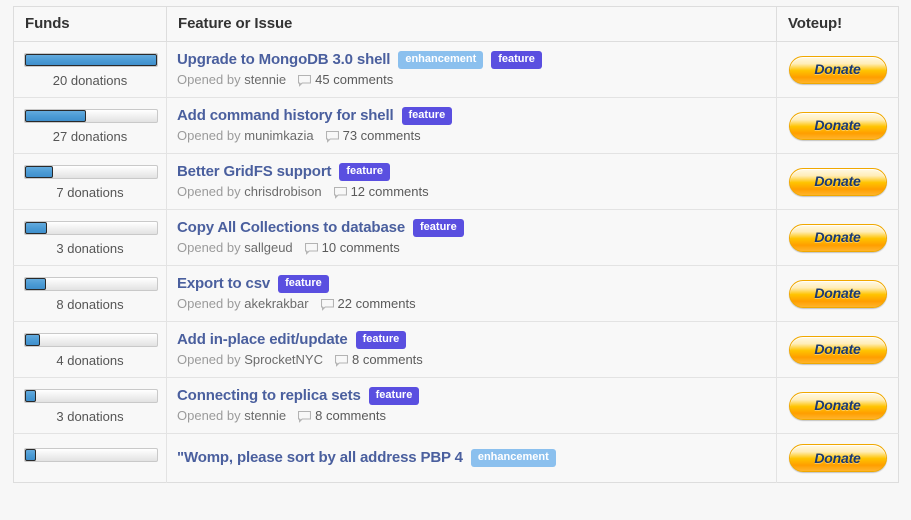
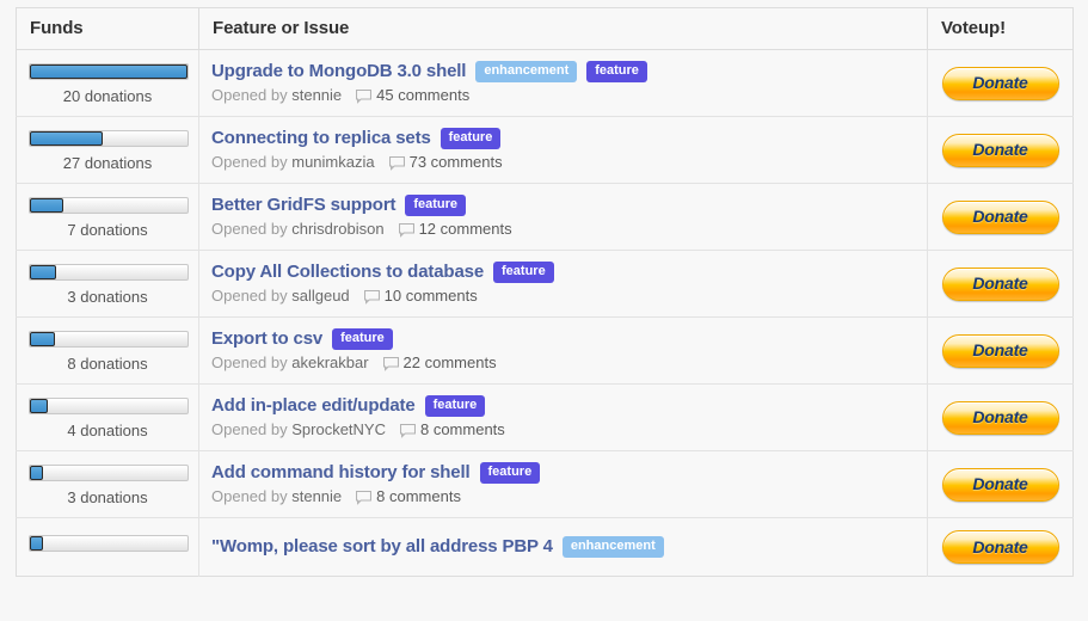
  Funds	Feature or Issue	Voteup!
  20 donations	Upgrade to MongoDB 3.0 shell enhancement featureOpened by stennie 45 comments	Donate
- 27 donations	Add command history for shell featureOpened by munimkazia 73 comments	Donate
+ 27 donations	Connecting to replica sets featureOpened by munimkazia 73 comments	Donate
  7 donations	Better GridFS support featureOpened by chrisdrobison 12 comments	Donate
  3 donations	Copy All Collections to database featureOpened by sallgeud 10 comments	Donate
  8 donations	Export to csv featureOpened by akekrakbar 22 comments	Donate
  4 donations	Add in-place edit/update featureOpened by SprocketNYC 8 comments	Donate
- 3 donations	Connecting to replica sets featureOpened by stennie 8 comments	Donate
+ 3 donations	Add command history for shell featureOpened by stennie 8 comments	Donate
  	"Womp, please sort by all address PBP 4 enhancement	Donate
